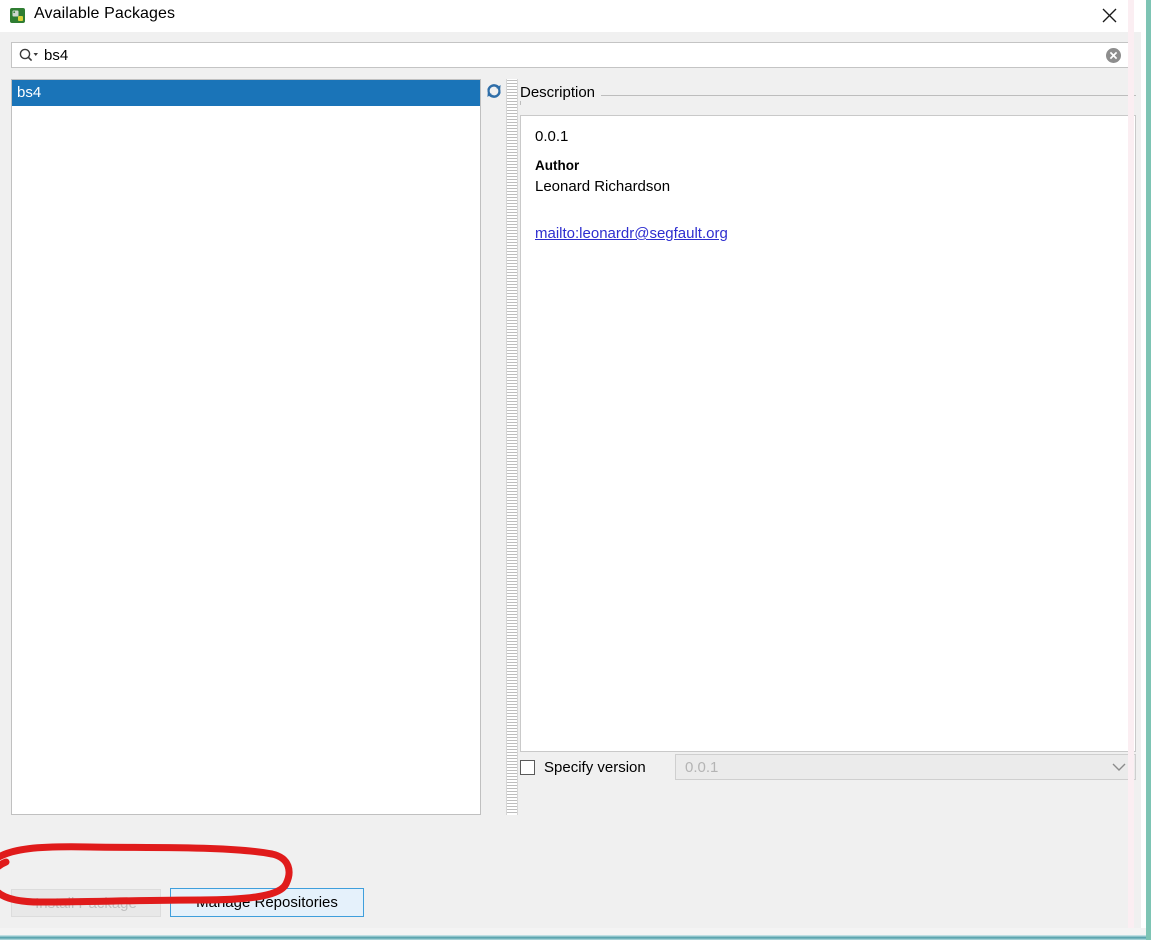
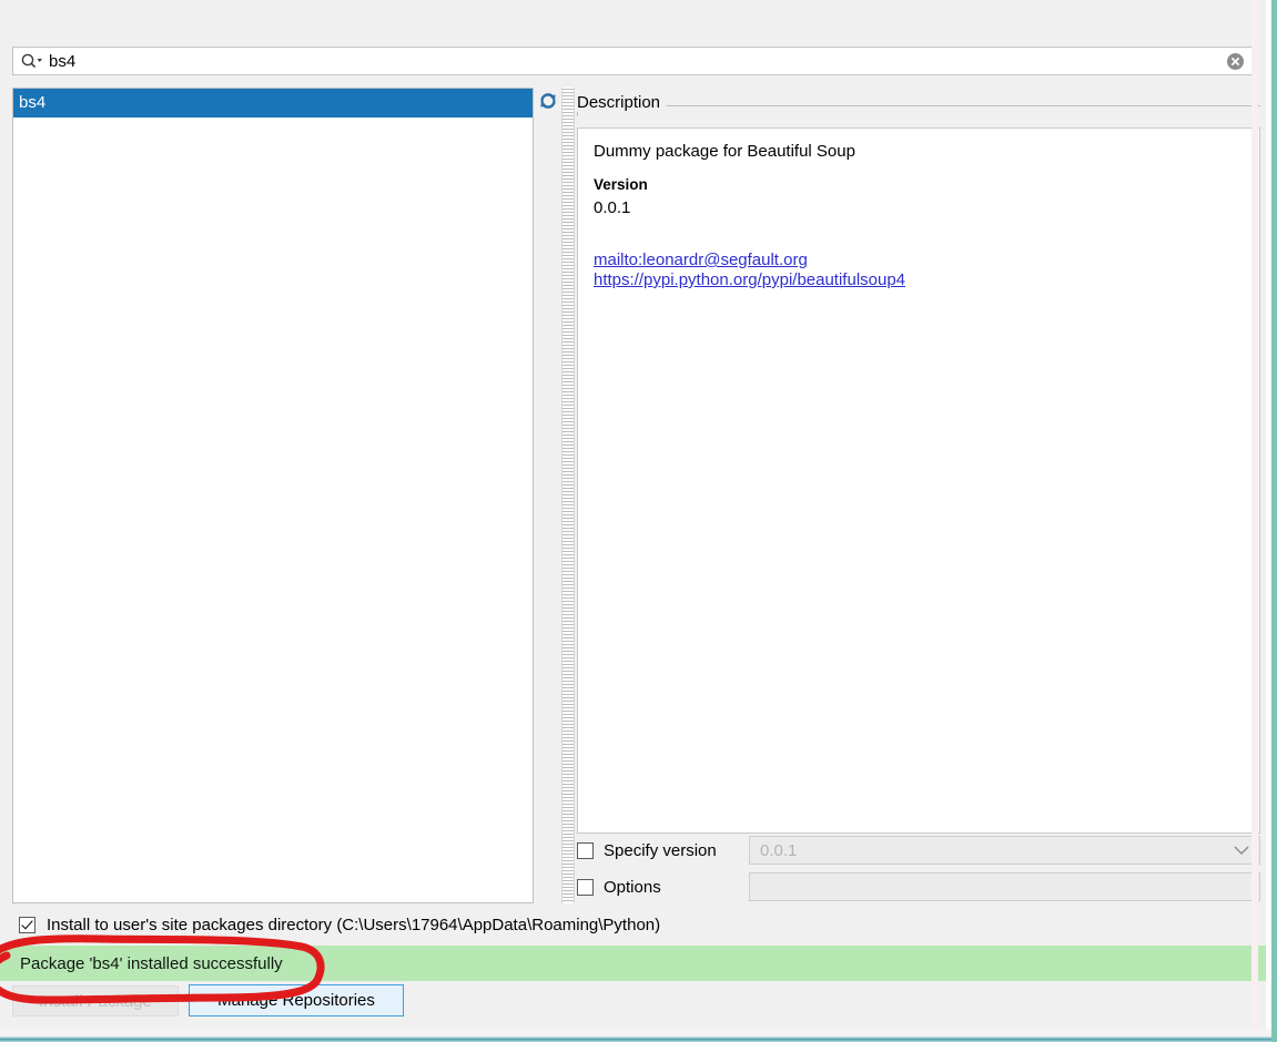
- Available Packages
  bs4
  bs4
  Description
+ Dummy package for Beautiful Soup
+ Version
  0.0.1
- Author
- Leonard Richardson
  mailto:leonardr@segfault.org
+ https://pypi.python.org/pypi/beautifulsoup4
  Specify version
  0.0.1
+ Options
+ Install to user's site packages directory (C:\Users\17964\AppData\Roaming\Python)
+ Package 'bs4' installed successfully
  ge Repositories
